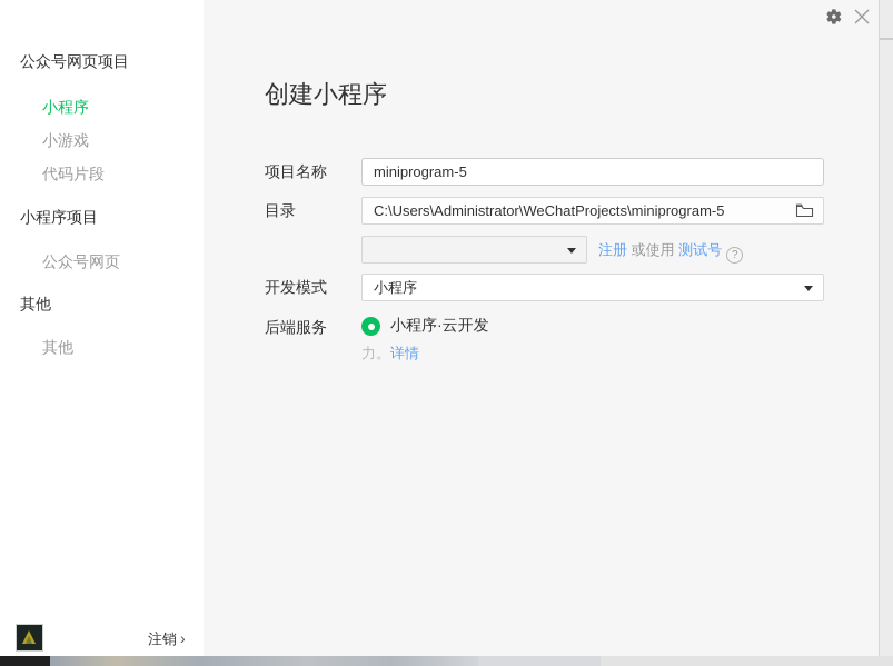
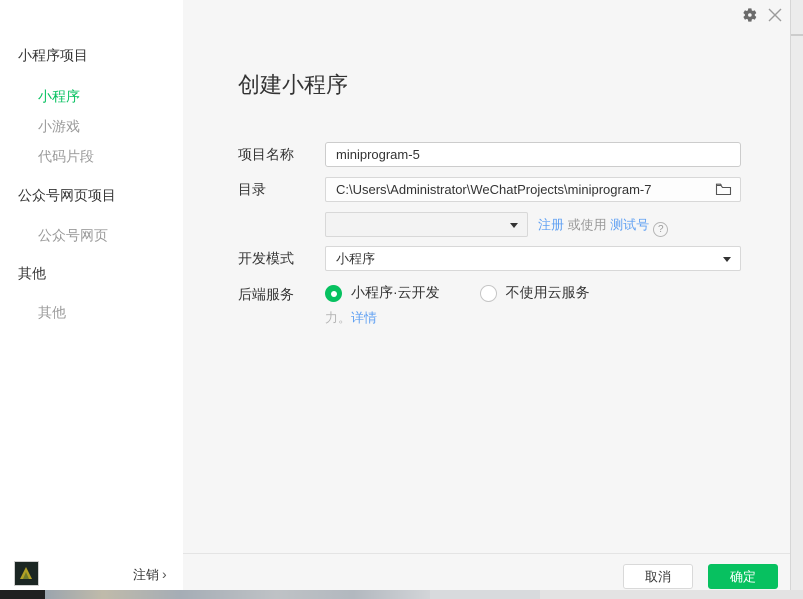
- 公众号网页项目
+ 小程序项目
  小程序
  小游戏
  代码片段
- 小程序项目
+ 公众号网页项目
  公众号网页
  其他
  其他
  注销 ›
  创建小程序
  项目名称
  miniprogram-5
  目录
- C:\Users\Administrator\WeChatProjects\miniprogram-5
+ C:\Users\Administrator\WeChatProjects\miniprogram-7
  注册 或使用 测试号 ?
  开发模式
  小程序
  后端服务
  小程序·云开发
+ 不使用云服务
  力。详情
+ 取消
+ 确定
